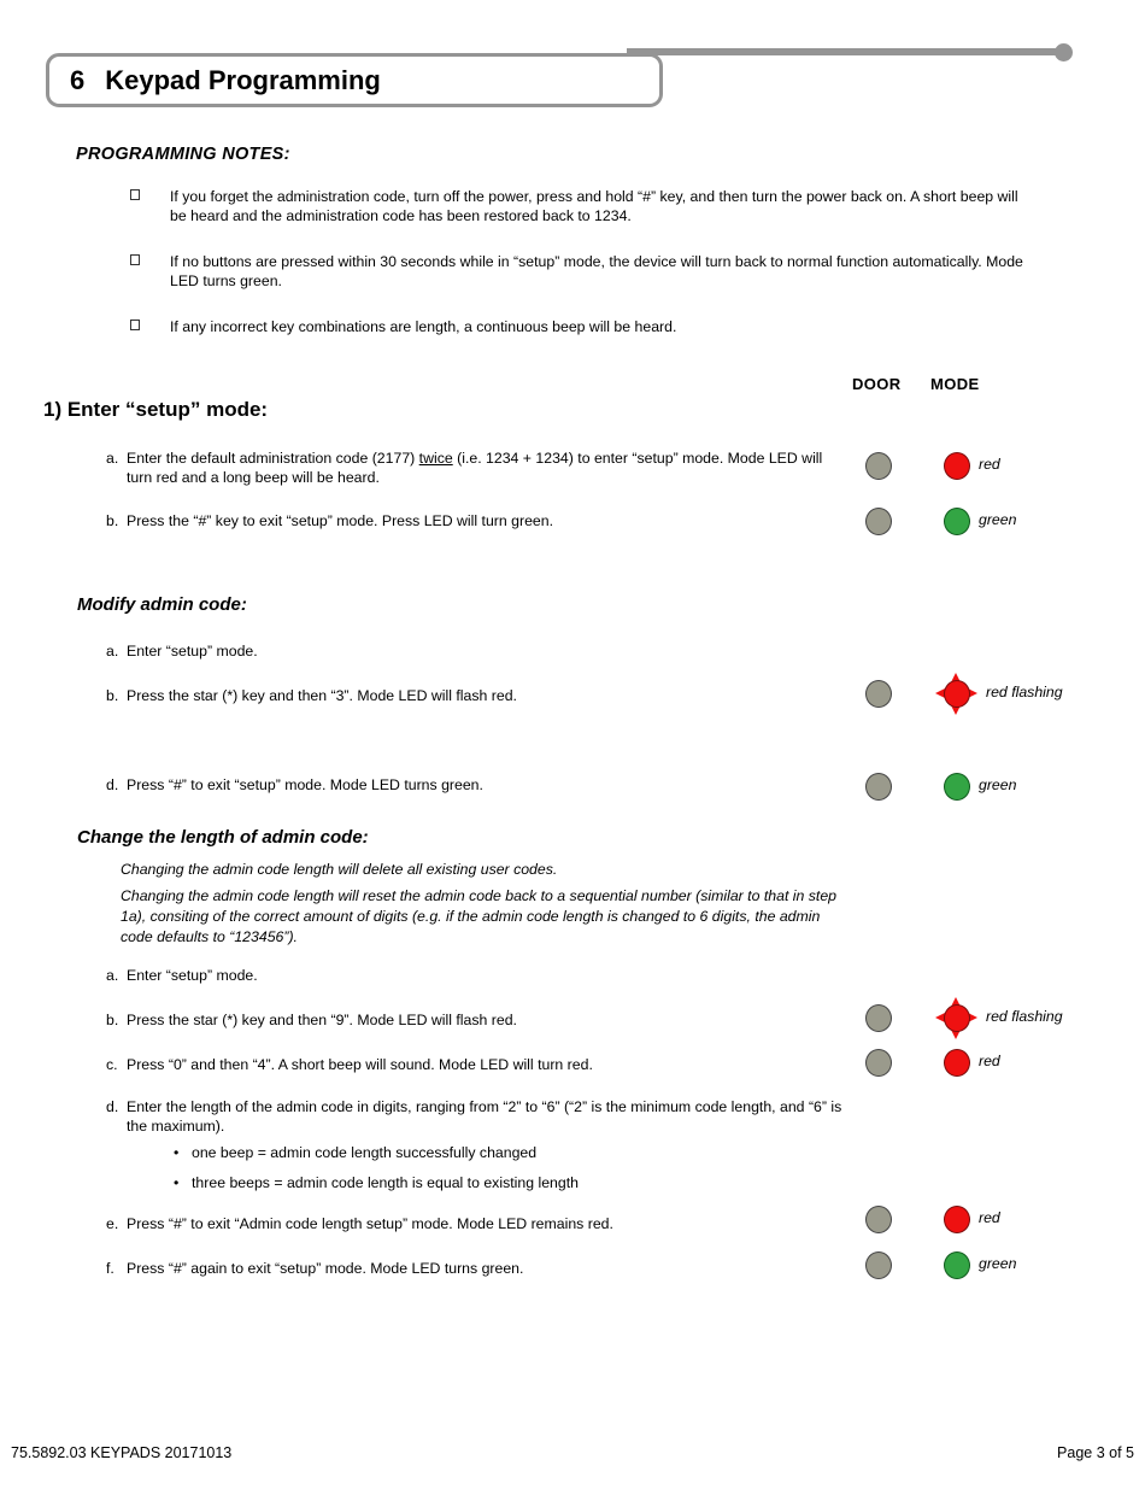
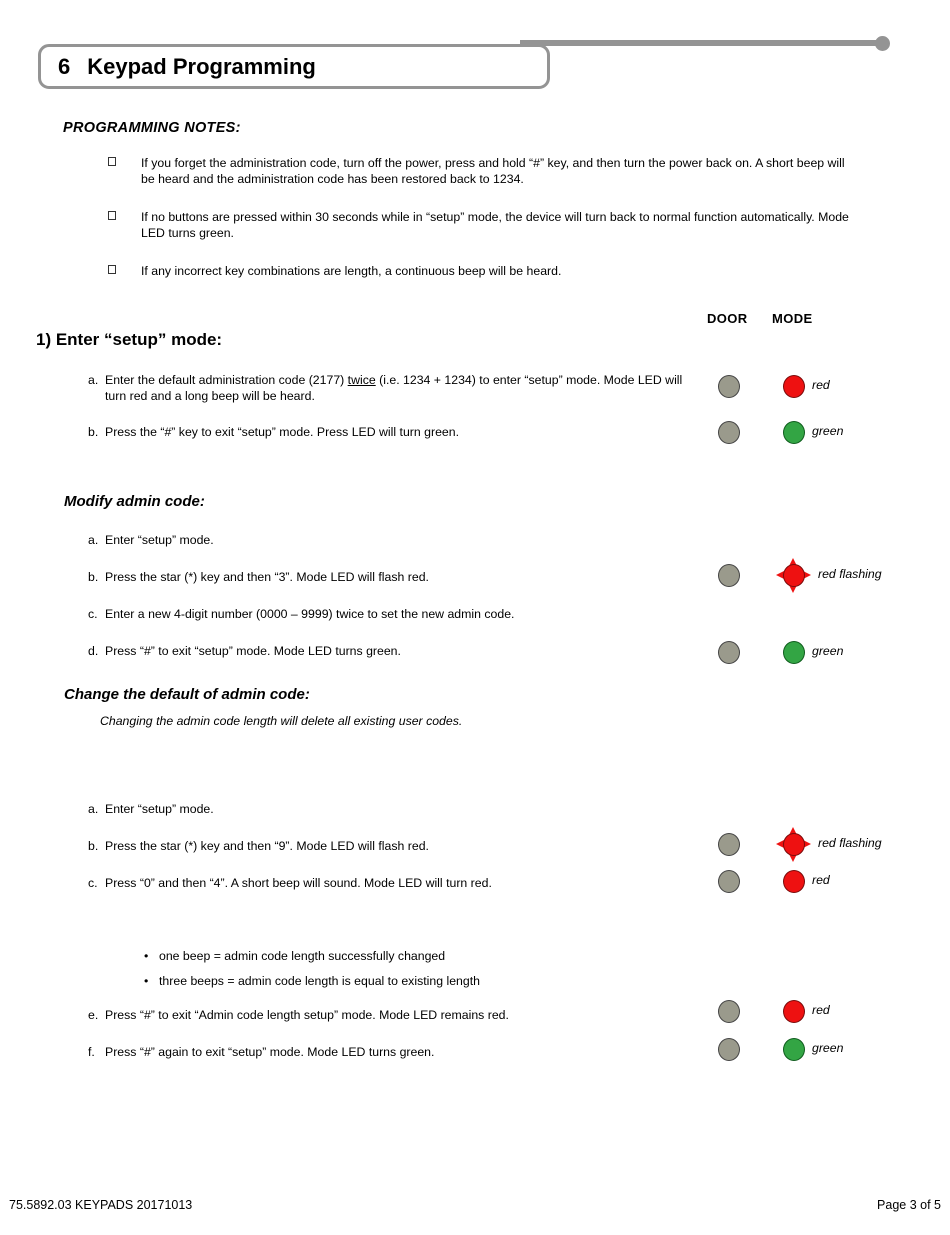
  6
  Keypad Programming
  PROGRAMMING NOTES:
  If you forget the administration code, turn off the power, press and hold “#” key, and then turn the power back on. A short beep will be heard and the administration code has been restored back to 1234.
  If no buttons are pressed within 30 seconds while in “setup” mode, the device will turn back to normal function automatically. Mode LED turns green.
  If any incorrect key combinations are length, a continuous beep will be heard.
  DOOR
  MODE
  1) Enter “setup” mode:
  a. Enter the default administration code (2177) twice (i.e. 1234 + 1234) to enter “setup” mode. Mode LED will turn red and a long beep will be heard.
  red
  b. Press the “#” key to exit “setup” mode. Press LED will turn green.
  green
  Modify admin code:
  a. Enter “setup” mode.
  b. Press the star (*) key and then “3”. Mode LED will flash red.
  red flashing
+ c. Enter a new 4-digit number (0000 – 9999) twice to set the new admin code.
  d. Press “#” to exit “setup” mode. Mode LED turns green.
  green
- Change the length of admin code:
+ Change the default of admin code:
  Changing the admin code length will delete all existing user codes.
- Changing the admin code length will reset the admin code back to a sequential number (similar to that in step 1a), consiting of the correct amount of digits (e.g. if the admin code length is changed to 6 digits, the admin code defaults to “123456”).
  a. Enter “setup” mode.
  b. Press the star (*) key and then “9”. Mode LED will flash red.
  red flashing
  c. Press “0” and then “4”. A short beep will sound. Mode LED will turn red.
  red
- d. Enter the length of the admin code in digits, ranging from “2” to “6” (“2” is the minimum code length, and “6” is the maximum).
  •
  one beep = admin code length successfully changed
  •
  three beeps = admin code length is equal to existing length
  e. Press “#” to exit “Admin code length setup” mode. Mode LED remains red.
  red
  f. Press “#” again to exit “setup” mode. Mode LED turns green.
  green
  75.5892.03 KEYPADS 20171013
  Page 3 of 5
